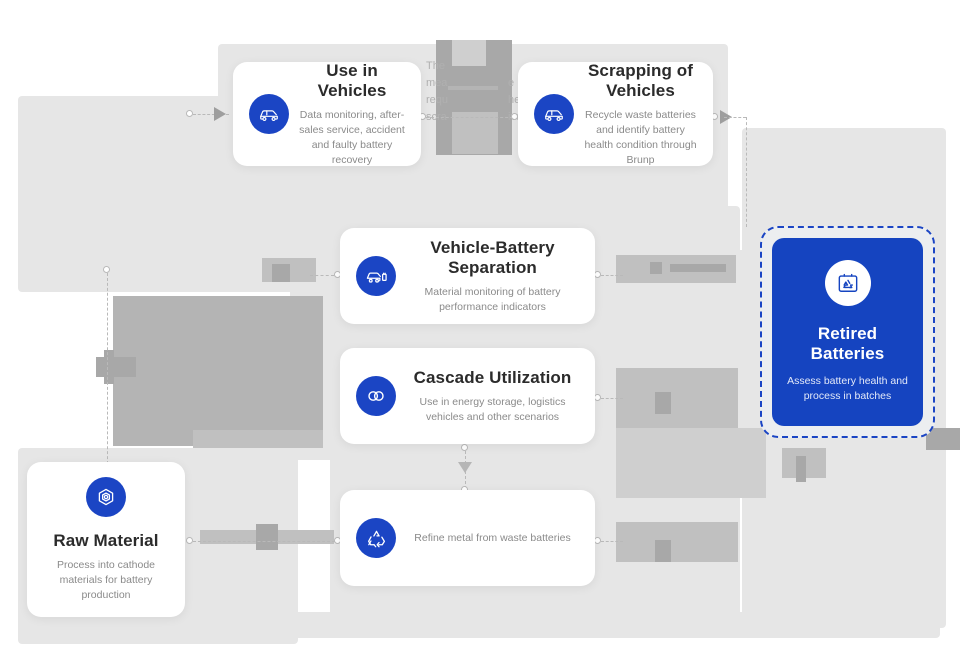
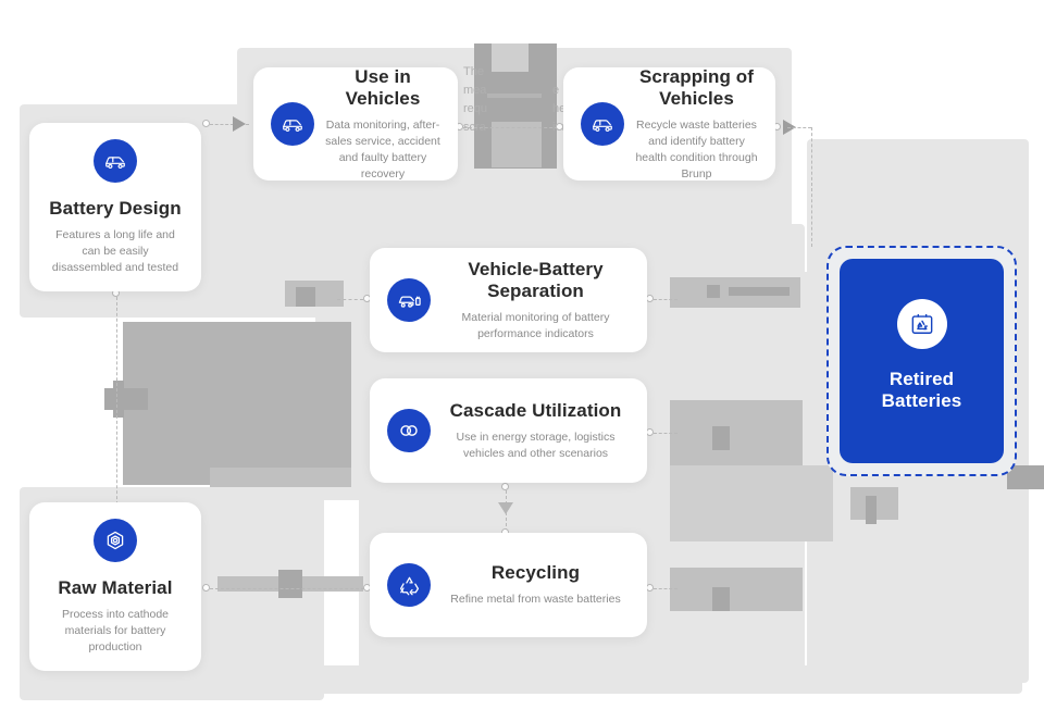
  The
  mea
  requ
  scra
  e
+ Battery Design
+ Features a long life and can be easily disassembled and tested
  Use in Vehicles
  Data monitoring, after-sales service, accident and faulty battery recovery
  Scrapping of Vehicles
  Recycle waste batteries and identify battery health condition through Brunp
  Retired Batteries
- Assess battery health and process in batches
  Vehicle-Battery Separation
  Material monitoring of battery performance indicators
  Cascade Utilization
  Use in energy storage, logistics vehicles and other scenarios
+ Recycling
  Refine metal from waste batteries
  Raw Material
  Process into cathode materials for battery production
